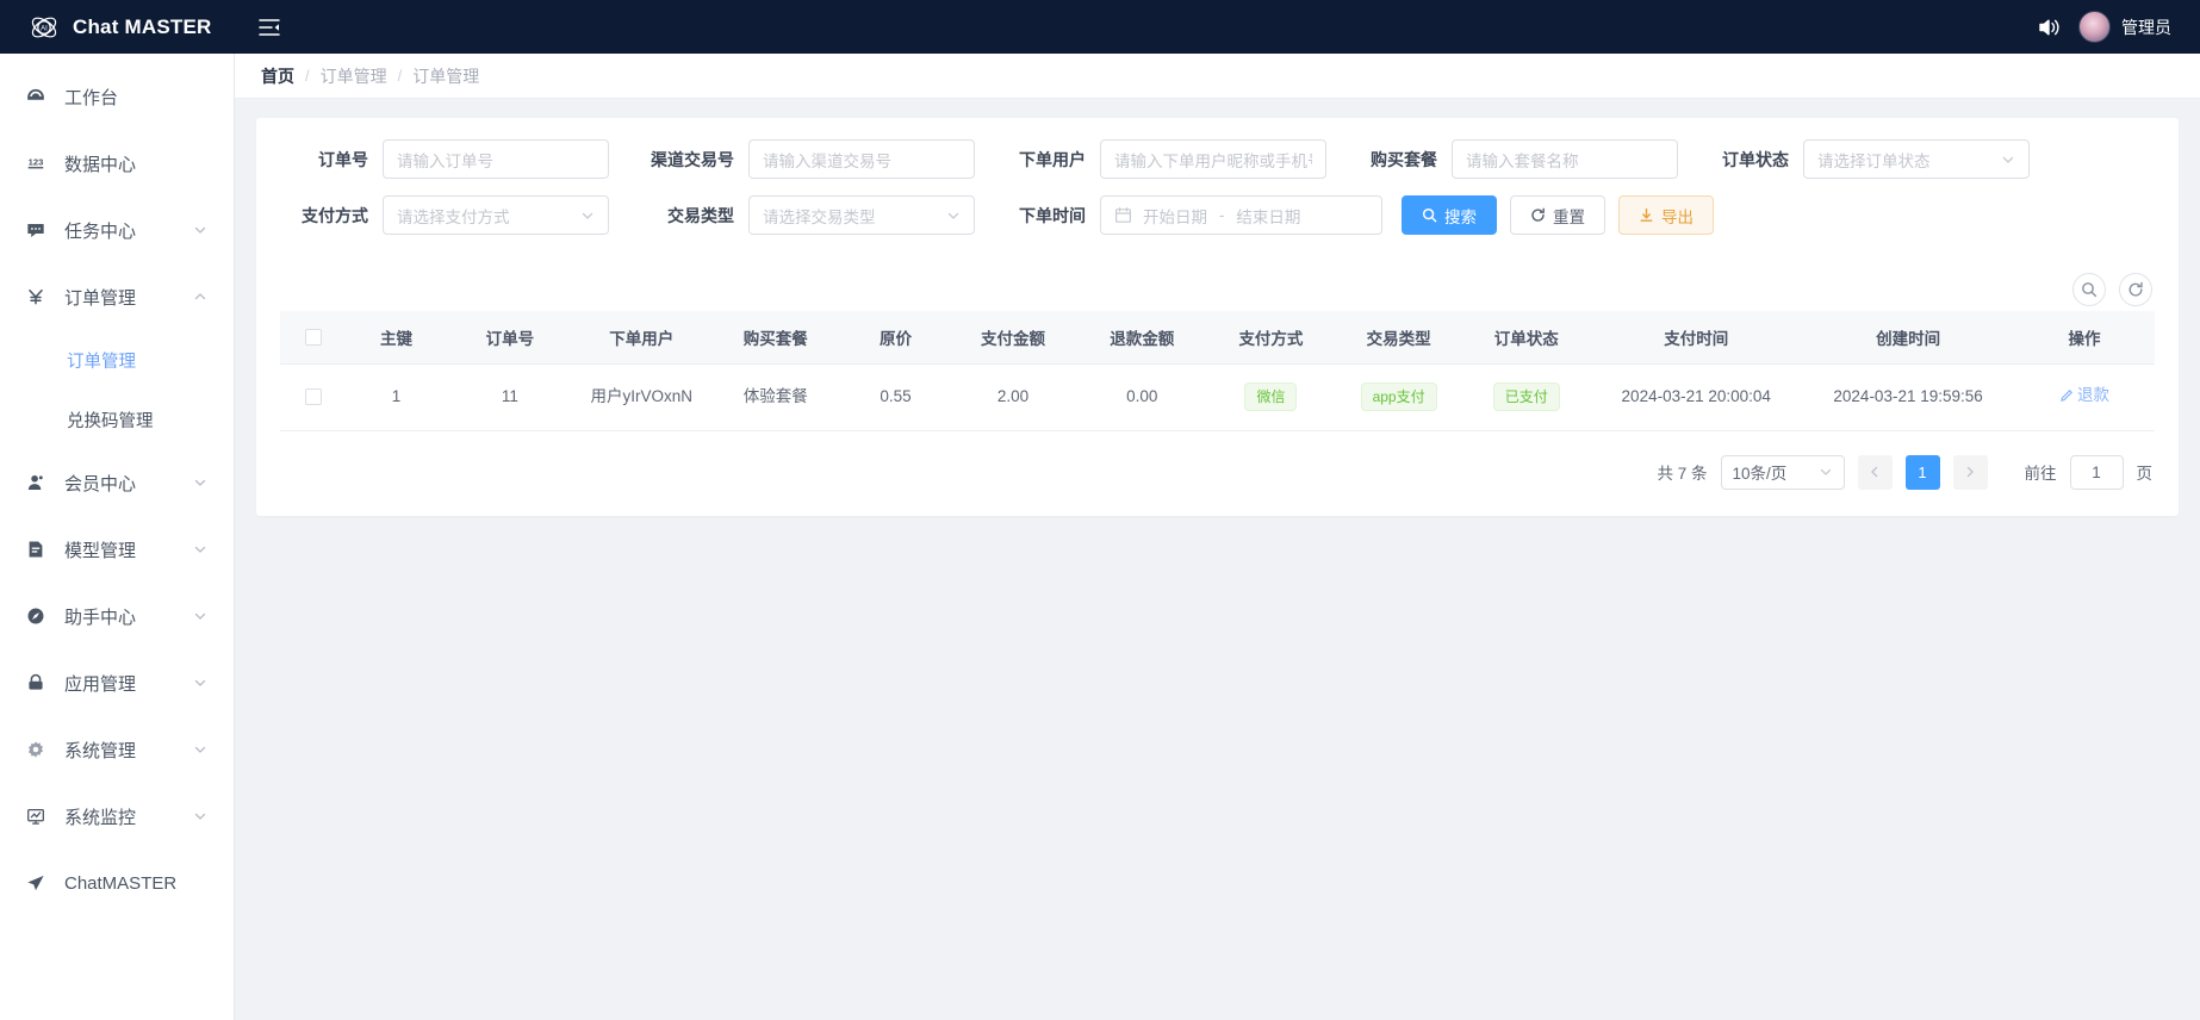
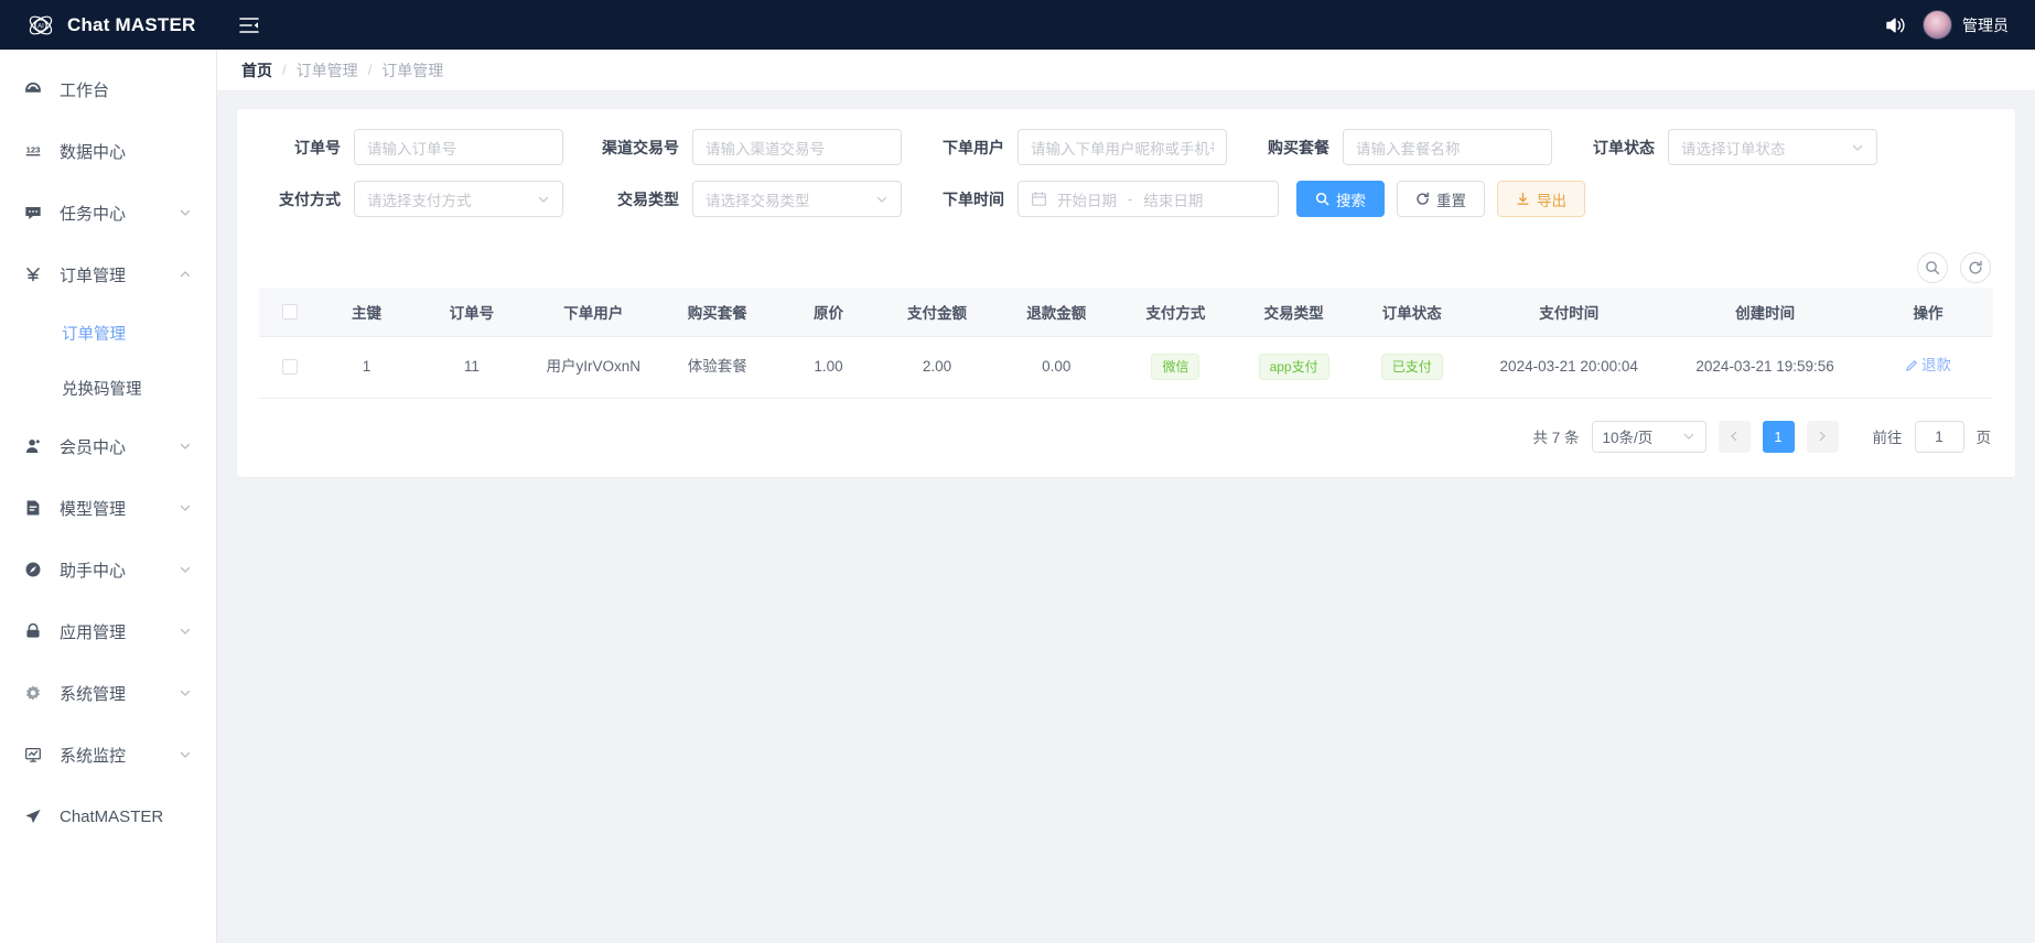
  Chat MASTER
  管理员
  工作台
  123
  数据中心
  任务中心
  订单管理
  订单管理
  兑换码管理
  会员中心
  模型管理
  助手中心
  应用管理
  系统管理
  系统监控
  ChatMASTER
  首页
  /
  订单管理
  /
  订单管理
  订单号
  请输入订单号
  渠道交易号
  请输入渠道交易号
  下单用户
  请输入下单用户昵称或手机
  购买套餐
  请输入套餐名称
  订单状态
  请选择订单状态
  支付方式
  请选择支付方式
  交易类型
  请选择交易类型
  下单时间
  开始日期
  -
  结束日期
  搜索
  重置
  导出
  	主键	订单号	下单用户	购买套餐	原价	支付金额	退款金额	支付方式	交易类型	订单状态	支付时间	创建时间	操作
- 	1	11	用户yIrVOxnN	体验套餐	0.55	2.00	0.00	微信	app支付	已支付	2024-03-21 20:00:04	2024-03-21 19:59:56	退款
+ 	1	11	用户yIrVOxnN	体验套餐	1.00	2.00	0.00	微信	app支付	已支付	2024-03-21 20:00:04	2024-03-21 19:59:56	退款
  共 7 条
  10条/页
  1
  前往
  1
  页
